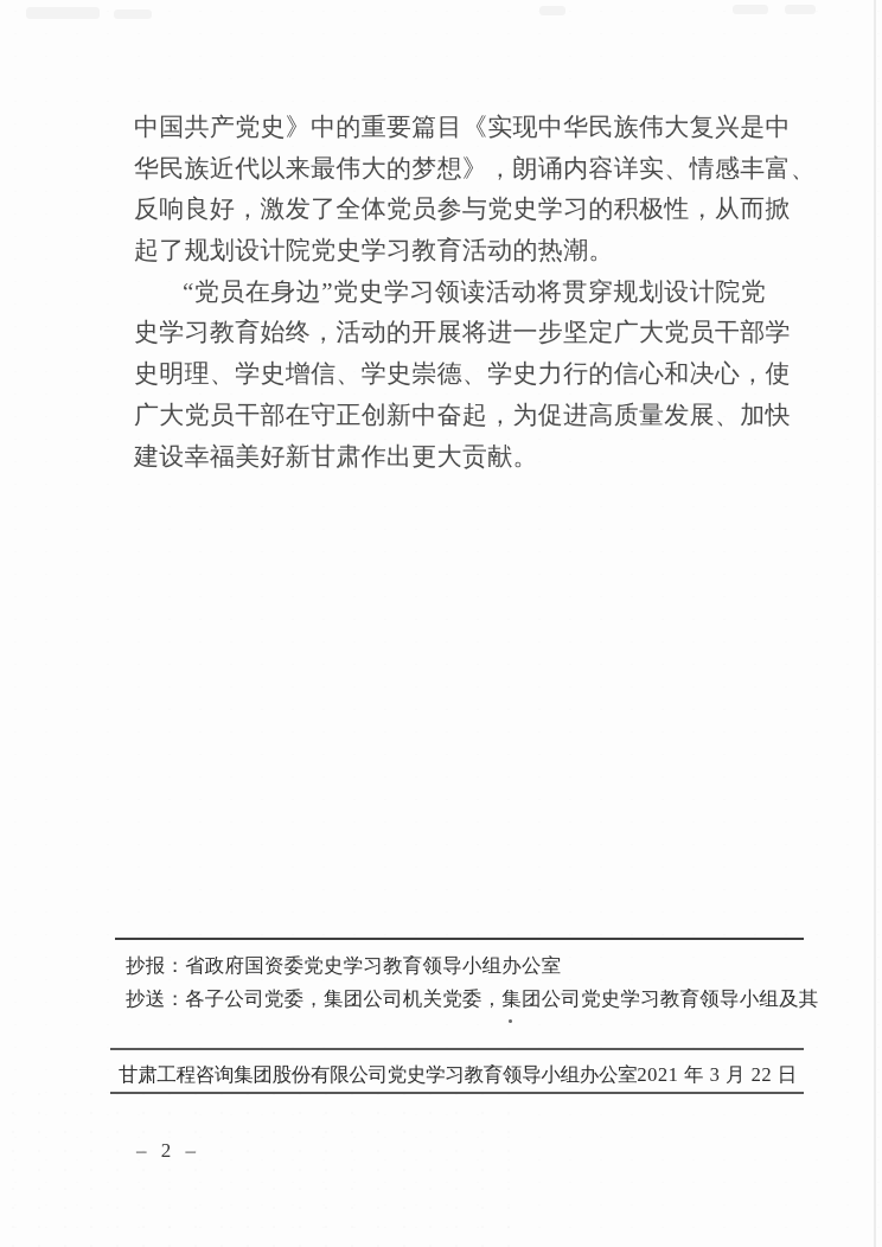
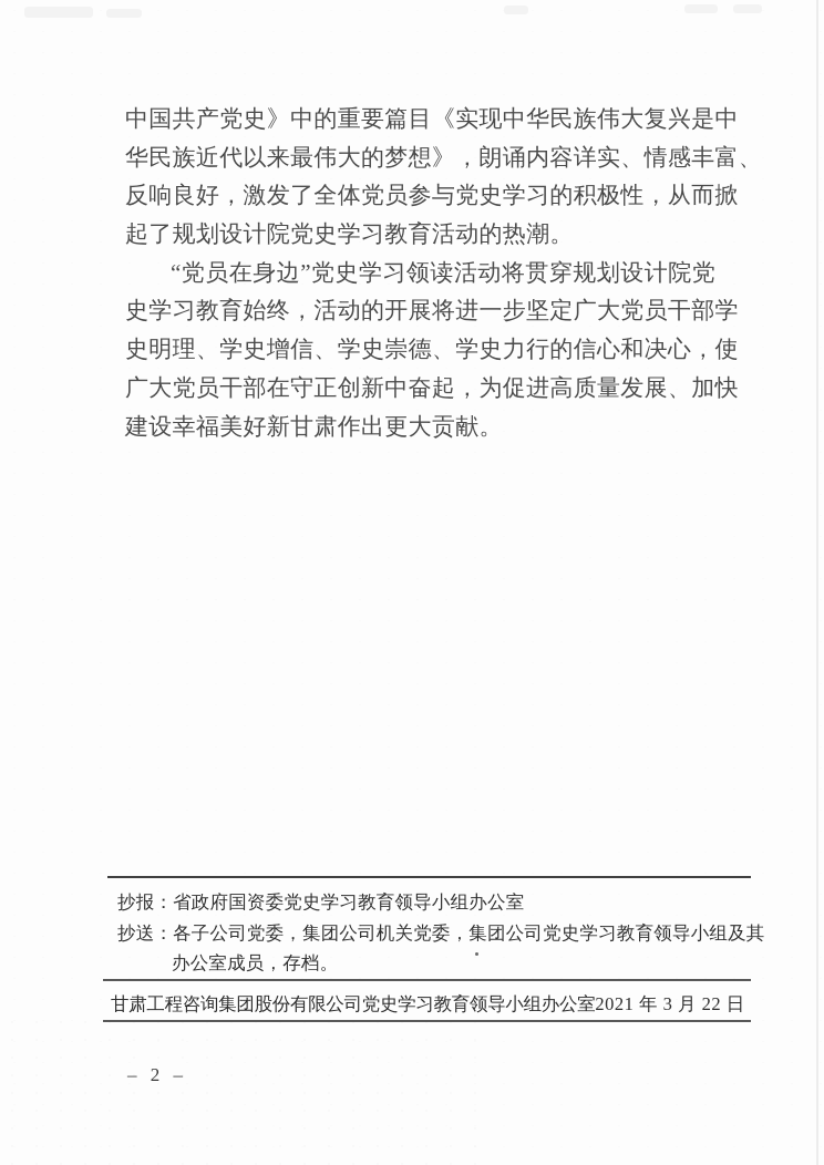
  中国共产党史》中的重要篇目《实现中华民族伟大复兴是中
  华民族近代以来最伟大的梦想》，朗诵内容详实、情感丰富、
  反响良好，激发了全体党员参与党史学习的积极性，从而掀
  起了规划设计院党史学习教育活动的热潮。
  “党员在身边”党史学习领读活动将贯穿规划设计院党
  史学习教育始终，活动的开展将进一步坚定广大党员干部学
  史明理、学史增信、学史崇德、学史力行的信心和决心，使
  广大党员干部在守正创新中奋起，为促进高质量发展、加快
  建设幸福美好新甘肃作出更大贡献。
  抄报：省政府国资委党史学习教育领导小组办公室
  抄送：各子公司党委，集团公司机关党委，集团公司党史学习教育领导小组及其
+ 办公室成员，存档。
  甘肃工程咨询集团股份有限公司党史学习教育领导小组办公室
  2021 年 3 月 22 日
  – 2 –
